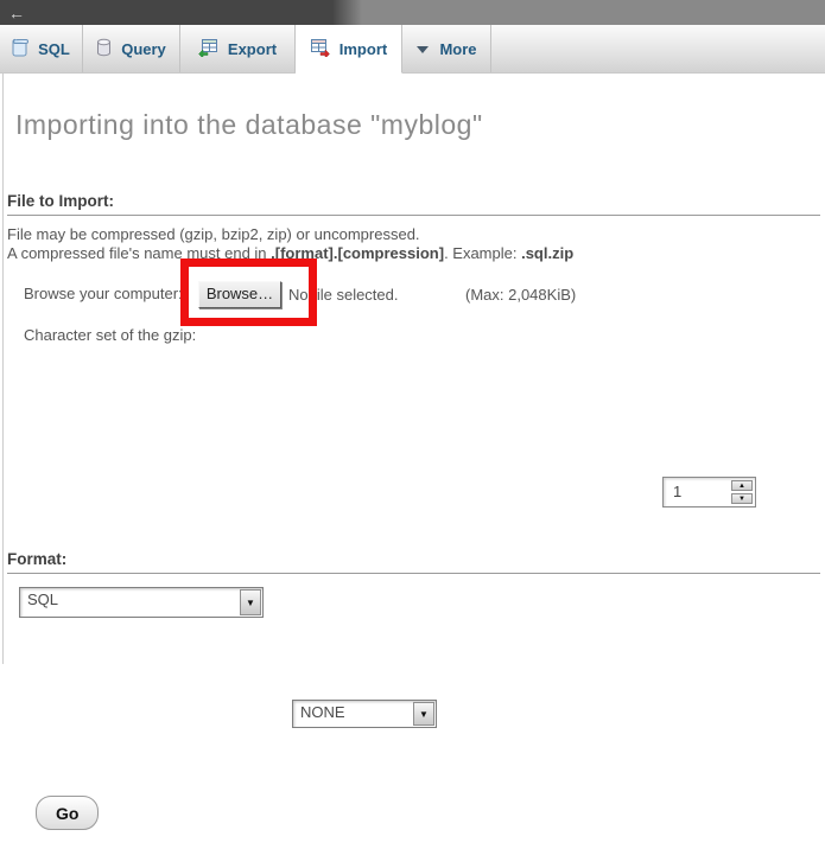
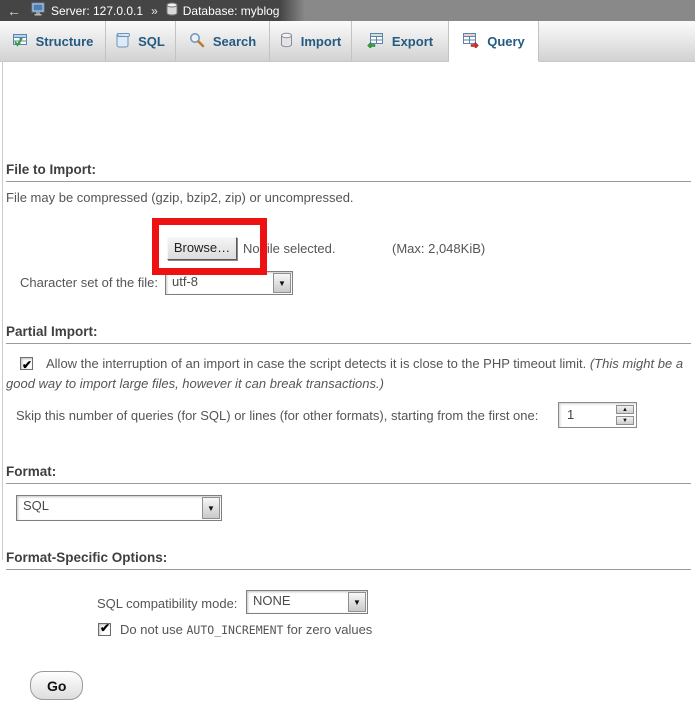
  ←
+ Server: 127.0.0.1
+ »
+ Database: myblog
+ Structure
  SQL
+ Search
- Query
+ Import
  Export
- Import
+ Query
- More
- Importing into the database "myblog"
  File to Import:
  File may be compressed (gzip, bzip2, zip) or uncompressed.
- A compressed file's name must end in .[format].[compression]. Example: .sql.zip
- Browse your computer:
  Browse…
  No file selected.
  (Max: 2,048KiB)
- Character set of the gzip:
+ Character set of the file:
+ utf-8
+ Partial Import:
+ Allow the interruption of an import in case the script detects it is close to the PHP timeout limit. (This might be a good way to import large files, however it can break transactions.)
+ Skip this number of queries (for SQL) or lines (for other formats), starting from the first one:
  1
  Format:
  SQL
+ Format-Specific Options:
+ SQL compatibility mode:
  NONE
+ Do not use AUTO_INCREMENT for zero values
  Go
